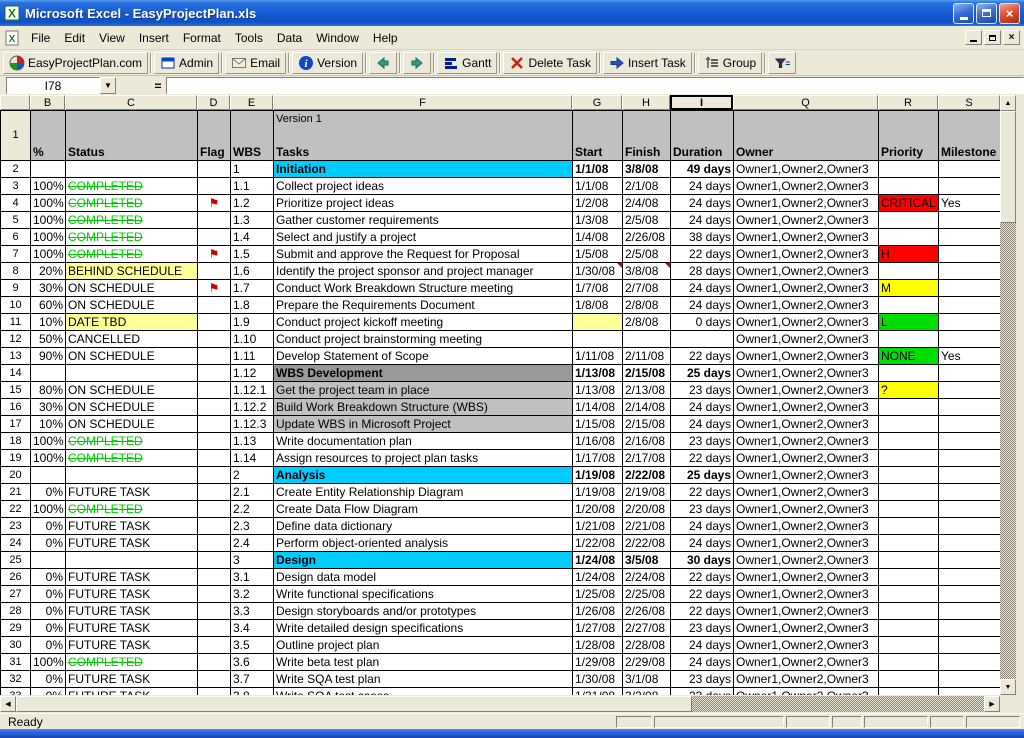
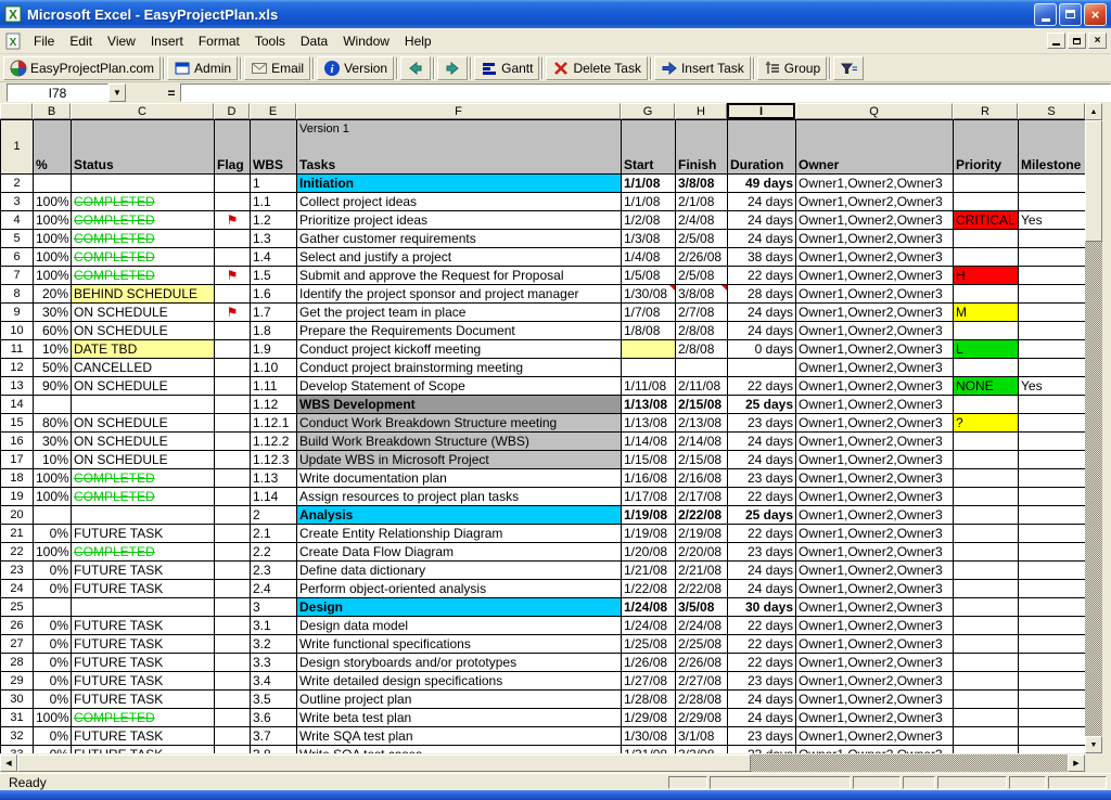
  X
  Microsoft Excel - EasyProjectPlan.xls
  ×
  X
  File
  Edit
  View
  Insert
  Format
  Tools
  Data
  Window
  Help
  ×
  EasyProjectPlan.com
  Admin
  Email
  i
  Version
  Gantt
  Delete Task
  Insert Task
  Group
  =
  I78
  ▼
  =
  B
  C
  D
  E
  F
  G
  H
  I
  Q
  R
  S
  1	%	Status	Flag	WBS	Version 1Tasks	Start	Finish	Duration	Owner	Priority	Milestone
  2				1	Initiation	1/1/08	3/8/08	49 days	Owner1,Owner2,Owner3
  3	100%	COMPLETED		1.1	Collect project ideas	1/1/08	2/1/08	24 days	Owner1,Owner2,Owner3
  4	100%	COMPLETED	⚑	1.2	Prioritize project ideas	1/2/08	2/4/08	24 days	Owner1,Owner2,Owner3	CRITICAL	Yes
  5	100%	COMPLETED		1.3	Gather customer requirements	1/3/08	2/5/08	24 days	Owner1,Owner2,Owner3
  6	100%	COMPLETED		1.4	Select and justify a project	1/4/08	2/26/08	38 days	Owner1,Owner2,Owner3
  7	100%	COMPLETED	⚑	1.5	Submit and approve the Request for Proposal	1/5/08	2/5/08	22 days	Owner1,Owner2,Owner3	H
  8	20%	BEHIND SCHEDULE		1.6	Identify the project sponsor and project manager	1/30/08	3/8/08	28 days	Owner1,Owner2,Owner3
- 9	30%	ON SCHEDULE	⚑	1.7	Conduct Work Breakdown Structure meeting	1/7/08	2/7/08	24 days	Owner1,Owner2,Owner3	M
+ 9	30%	ON SCHEDULE	⚑	1.7	Get the project team in place	1/7/08	2/7/08	24 days	Owner1,Owner2,Owner3	M
  10	60%	ON SCHEDULE		1.8	Prepare the Requirements Document	1/8/08	2/8/08	24 days	Owner1,Owner2,Owner3
  11	10%	DATE TBD		1.9	Conduct project kickoff meeting		2/8/08	0 days	Owner1,Owner2,Owner3	L
  12	50%	CANCELLED		1.10	Conduct project brainstorming meeting				Owner1,Owner2,Owner3
  13	90%	ON SCHEDULE		1.11	Develop Statement of Scope	1/11/08	2/11/08	22 days	Owner1,Owner2,Owner3	NONE	Yes
  14				1.12	WBS Development	1/13/08	2/15/08	25 days	Owner1,Owner2,Owner3
- 15	80%	ON SCHEDULE		1.12.1	Get the project team in place	1/13/08	2/13/08	23 days	Owner1,Owner2,Owner3	?
+ 15	80%	ON SCHEDULE		1.12.1	Conduct Work Breakdown Structure meeting	1/13/08	2/13/08	23 days	Owner1,Owner2,Owner3	?
  16	30%	ON SCHEDULE		1.12.2	Build Work Breakdown Structure (WBS)	1/14/08	2/14/08	24 days	Owner1,Owner2,Owner3
  17	10%	ON SCHEDULE		1.12.3	Update WBS in Microsoft Project	1/15/08	2/15/08	24 days	Owner1,Owner2,Owner3
  18	100%	COMPLETED		1.13	Write documentation plan	1/16/08	2/16/08	23 days	Owner1,Owner2,Owner3
  19	100%	COMPLETED		1.14	Assign resources to project plan tasks	1/17/08	2/17/08	22 days	Owner1,Owner2,Owner3
  20				2	Analysis	1/19/08	2/22/08	25 days	Owner1,Owner2,Owner3
  21	0%	FUTURE TASK		2.1	Create Entity Relationship Diagram	1/19/08	2/19/08	22 days	Owner1,Owner2,Owner3
  22	100%	COMPLETED		2.2	Create Data Flow Diagram	1/20/08	2/20/08	23 days	Owner1,Owner2,Owner3
  23	0%	FUTURE TASK		2.3	Define data dictionary	1/21/08	2/21/08	24 days	Owner1,Owner2,Owner3
  24	0%	FUTURE TASK		2.4	Perform object-oriented analysis	1/22/08	2/22/08	24 days	Owner1,Owner2,Owner3
  25				3	Design	1/24/08	3/5/08	30 days	Owner1,Owner2,Owner3
  26	0%	FUTURE TASK		3.1	Design data model	1/24/08	2/24/08	22 days	Owner1,Owner2,Owner3
  27	0%	FUTURE TASK		3.2	Write functional specifications	1/25/08	2/25/08	22 days	Owner1,Owner2,Owner3
  28	0%	FUTURE TASK		3.3	Design storyboards and/or prototypes	1/26/08	2/26/08	22 days	Owner1,Owner2,Owner3
  29	0%	FUTURE TASK		3.4	Write detailed design specifications	1/27/08	2/27/08	23 days	Owner1,Owner2,Owner3
  30	0%	FUTURE TASK		3.5	Outline project plan	1/28/08	2/28/08	24 days	Owner1,Owner2,Owner3
  31	100%	COMPLETED		3.6	Write beta test plan	1/29/08	2/29/08	24 days	Owner1,Owner2,Owner3
  32	0%	FUTURE TASK		3.7	Write SQA test plan	1/30/08	3/1/08	23 days	Owner1,Owner2,Owner3
  Ready
